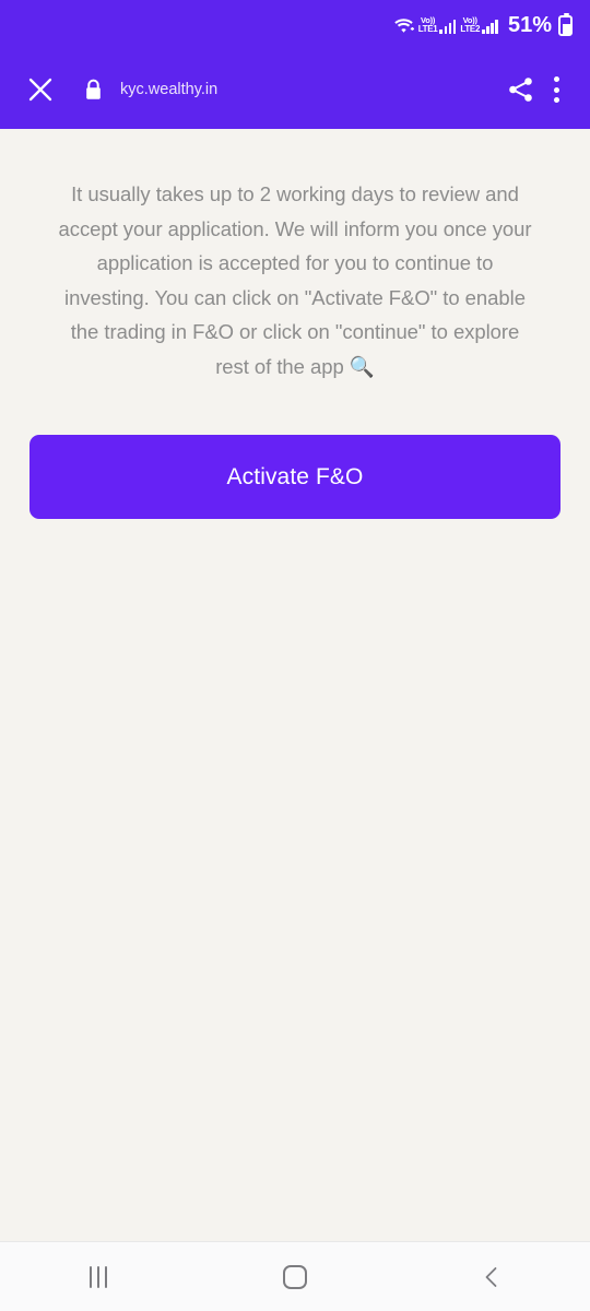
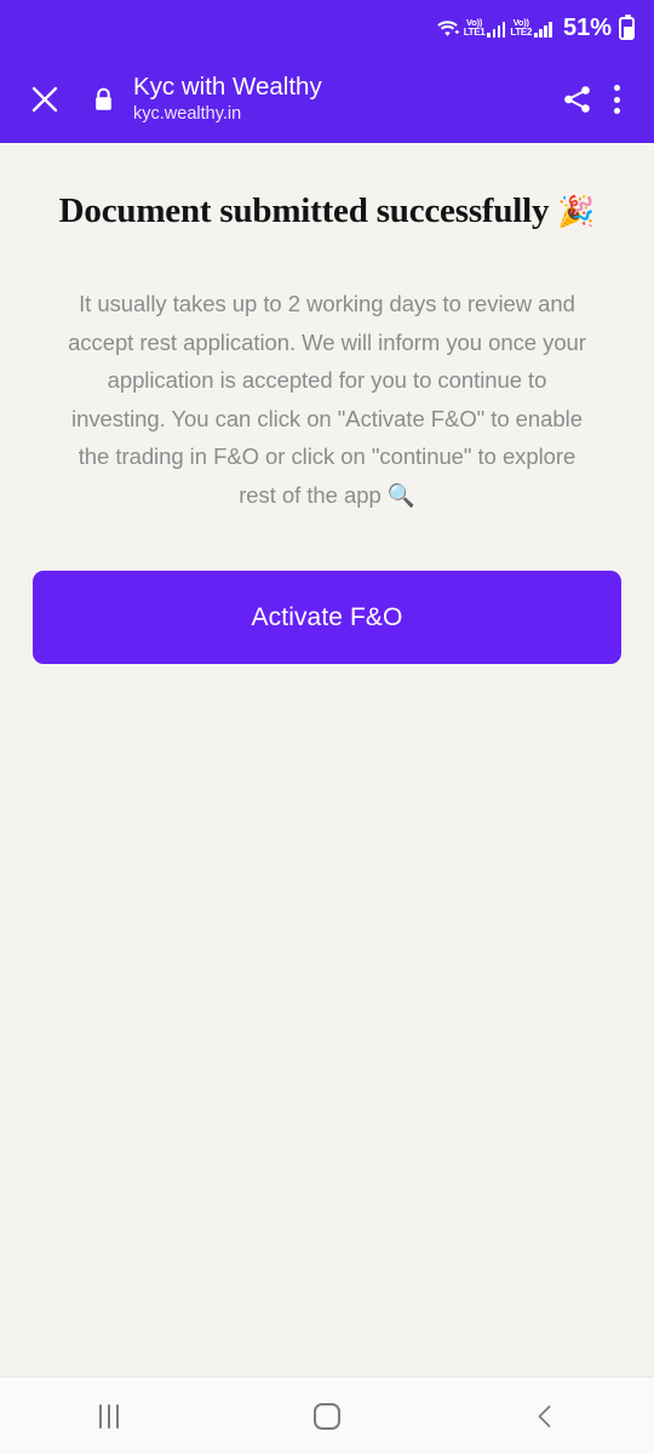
  Vo))
  LTE1
  Vo))
  LTE2
  51%
+ Kyc with Wealthy
  kyc.wealthy.in
+ Document submitted successfully 🎉
- It usually takes up to 2 working days to review and accept your application. We will inform you once your application is accepted for you to continue to investing. You can click on "Activate F&O" to enable the trading in F&O or click on "continue" to explore rest of the app 🔍
+ It usually takes up to 2 working days to review and accept rest application. We will inform you once your application is accepted for you to continue to investing. You can click on "Activate F&O" to enable the trading in F&O or click on "continue" to explore rest of the app 🔍
  Activate F&O
